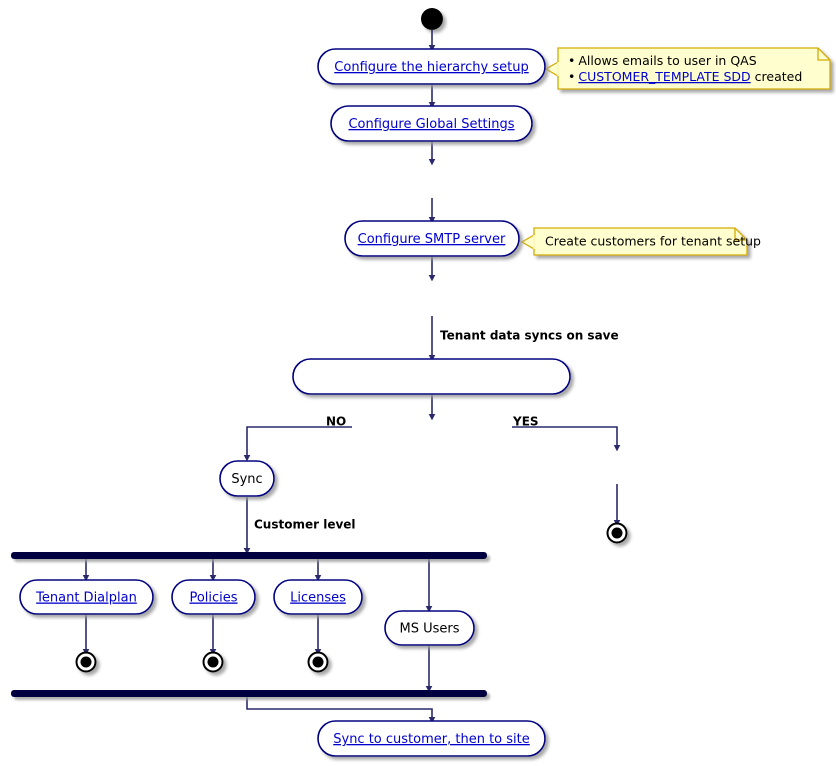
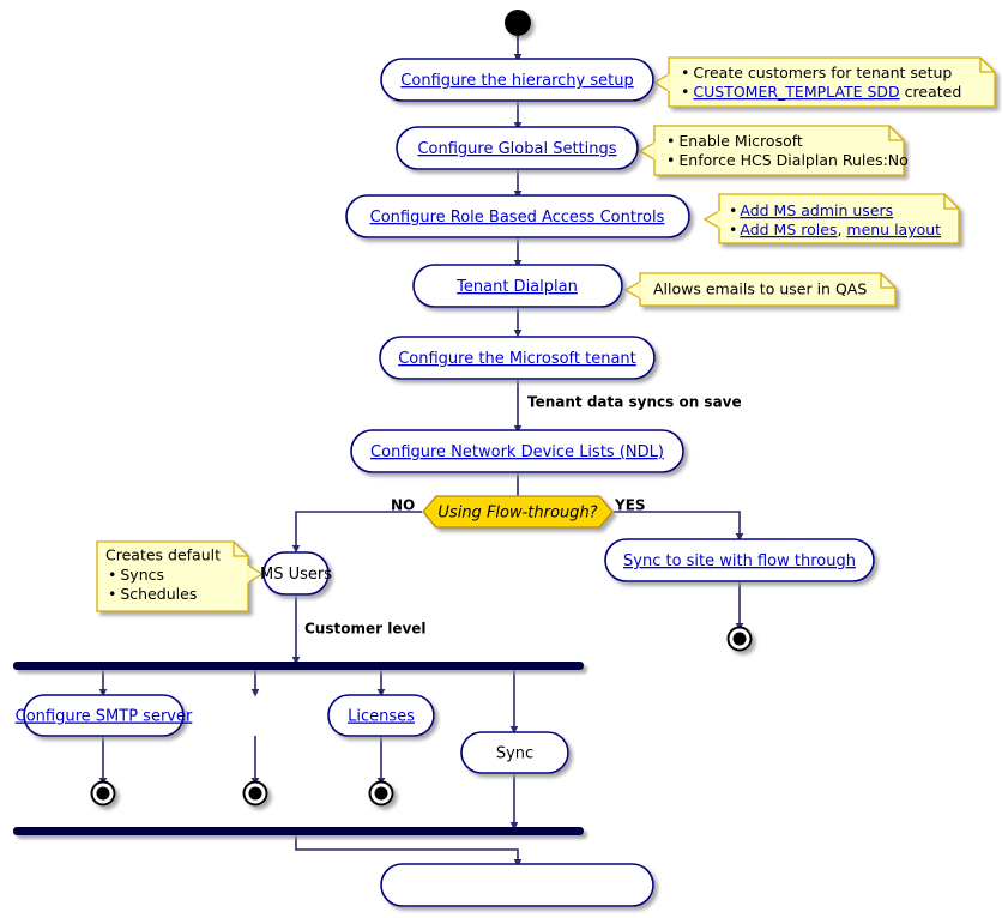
- • Allows emails to user in QAS
+ • Create customers for tenant setup
  • CUSTOMER_TEMPLATE SDD created
+ • Enable Microsoft
+ • Enforce HCS Dialplan Rules:No
+ • Add MS admin users
+ • Add MS roles, menu layout
- Create customers for tenant setup
+ Allows emails to user in QAS
+ Creates default
+ • Syncs
+ • Schedules
  Configure the hierarchy setup
  Configure Global Settings
+ Configure Role Based Access Controls
- Configure SMTP server
+ Tenant Dialplan
+ Configure the Microsoft tenant
  Tenant data syncs on save
+ Configure Network Device Lists (NDL)
+ Using Flow-through?
  NO
  YES
- Sync
+ MS Users
  Customer level
+ Sync to site with flow through
- Tenant Dialplan
+ Configure SMTP server
- Policies
  Licenses
- MS Users
+ Sync
- Sync to customer, then to site
